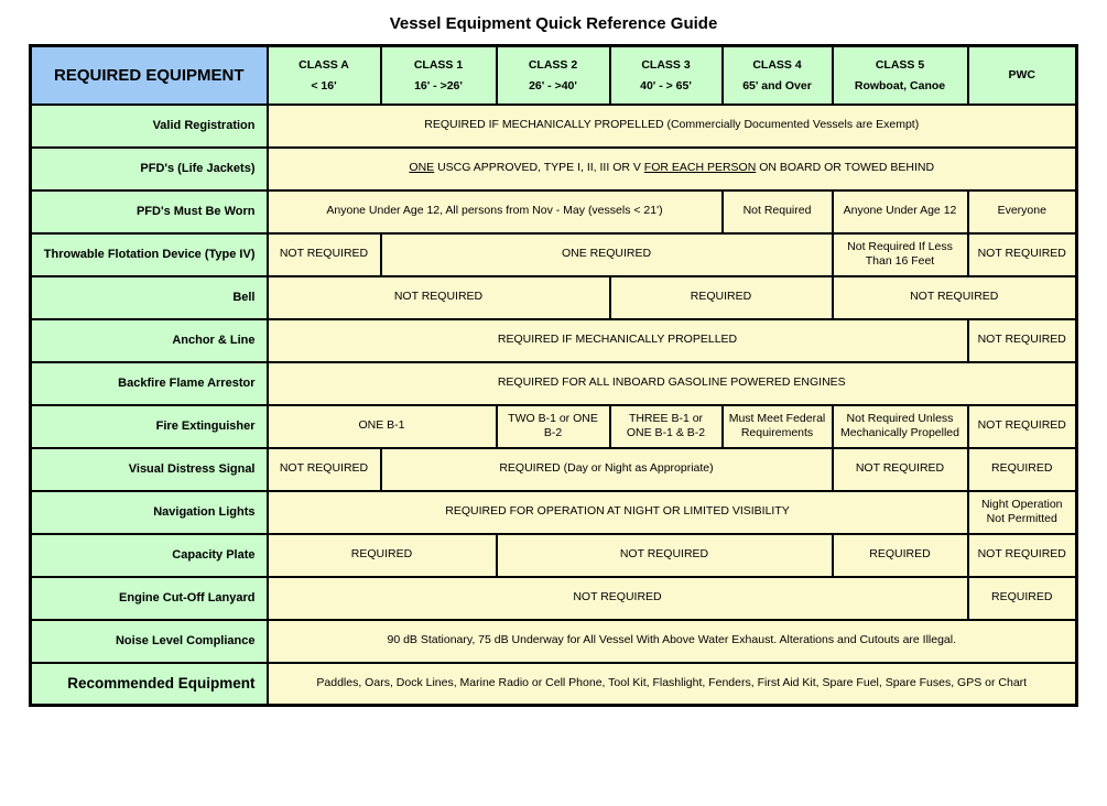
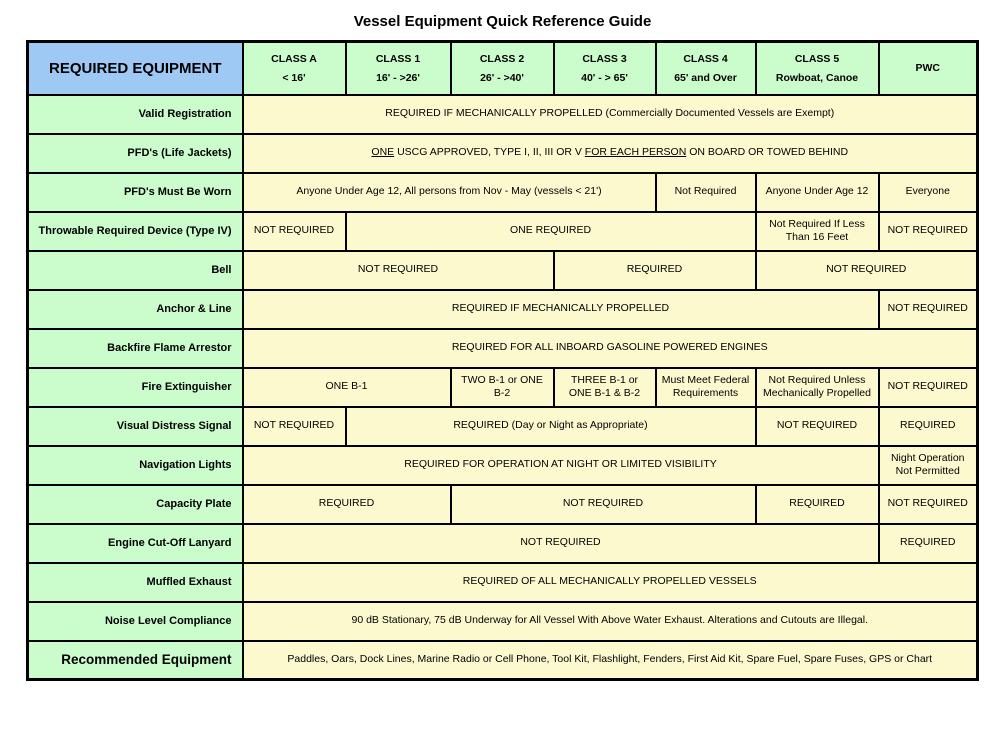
  Vessel Equipment Quick Reference Guide
  REQUIRED EQUIPMENT	CLASS A < 16'	CLASS 1 16' - >26'	CLASS 2 26' - >40'	CLASS 3 40' - > 65'	CLASS 4 65' and Over	CLASS 5 Rowboat, Canoe	PWC
  Valid Registration	REQUIRED IF MECHANICALLY PROPELLED (Commercially Documented Vessels are Exempt)
  PFD's (Life Jackets)	ONE USCG APPROVED, TYPE I, II, III OR V FOR EACH PERSON ON BOARD OR TOWED BEHIND
  PFD's Must Be Worn	Anyone Under Age 12, All persons from Nov - May (vessels < 21')	Not Required	Anyone Under Age 12	Everyone
- Throwable Flotation Device (Type IV)	NOT REQUIRED	ONE REQUIRED	Not Required If Less Than 16 Feet	NOT REQUIRED
+ Throwable Required Device (Type IV)	NOT REQUIRED	ONE REQUIRED	Not Required If Less Than 16 Feet	NOT REQUIRED
  Bell	NOT REQUIRED	REQUIRED	NOT REQUIRED
  Anchor & Line	REQUIRED IF MECHANICALLY PROPELLED	NOT REQUIRED
  Backfire Flame Arrestor	REQUIRED FOR ALL INBOARD GASOLINE POWERED ENGINES
  Fire Extinguisher	ONE B-1	TWO B-1 or ONE B-2	THREE B-1 or ONE B-1 & B-2	Must Meet Federal Requirements	Not Required Unless Mechanically Propelled	NOT REQUIRED
  Visual Distress Signal	NOT REQUIRED	REQUIRED (Day or Night as Appropriate)	NOT REQUIRED	REQUIRED
  Navigation Lights	REQUIRED FOR OPERATION AT NIGHT OR LIMITED VISIBILITY	Night Operation Not Permitted
  Capacity Plate	REQUIRED	NOT REQUIRED	REQUIRED	NOT REQUIRED
  Engine Cut-Off Lanyard	NOT REQUIRED	REQUIRED
+ Muffled Exhaust	REQUIRED OF ALL MECHANICALLY PROPELLED VESSELS
  Noise Level Compliance	90 dB Stationary, 75 dB Underway for All Vessel With Above Water Exhaust. Alterations and Cutouts are Illegal.
  Recommended Equipment	Paddles, Oars, Dock Lines, Marine Radio or Cell Phone, Tool Kit, Flashlight, Fenders, First Aid Kit, Spare Fuel, Spare Fuses, GPS or Chart
